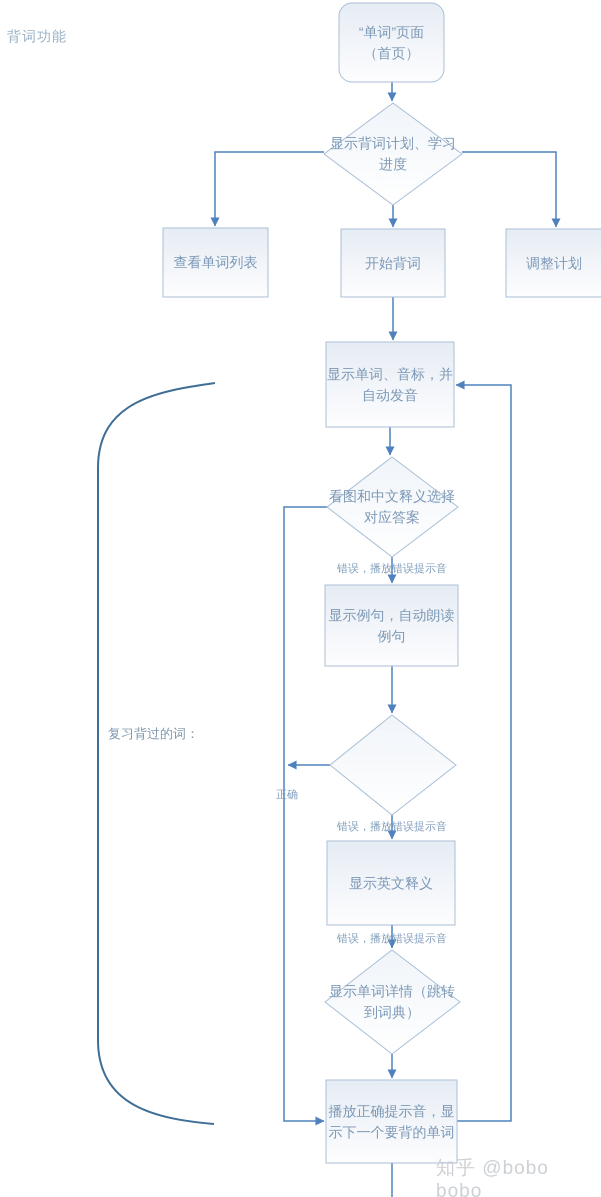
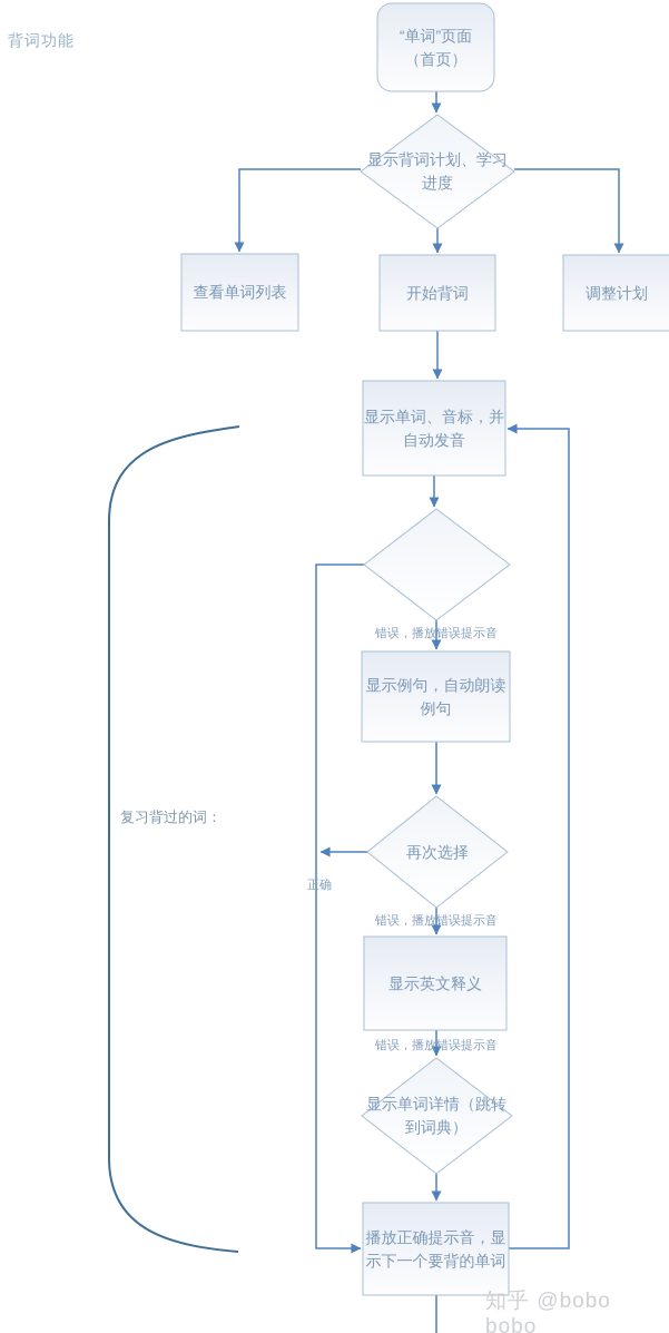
  背词功能
  “单词”页面
  （首页）
  显示背词计划、学习
  进度
  查看单词列表
  开始背词
  调整计划
  显示单词、音标，并
  自动发音
- 看图和中文释义选择
- 对应答案
  显示例句，自动朗读
  例句
+ 再次选择
  显示英文释义
  显示单词详情（跳转
  到词典）
  播放正确提示音，显
  示下一个要背的单词
  错误，播放错误提示音
  错误，播放错误提示音
  错误，播放错误提示音
  正确
  复习背过的词：
  知乎 @bobo bobo
